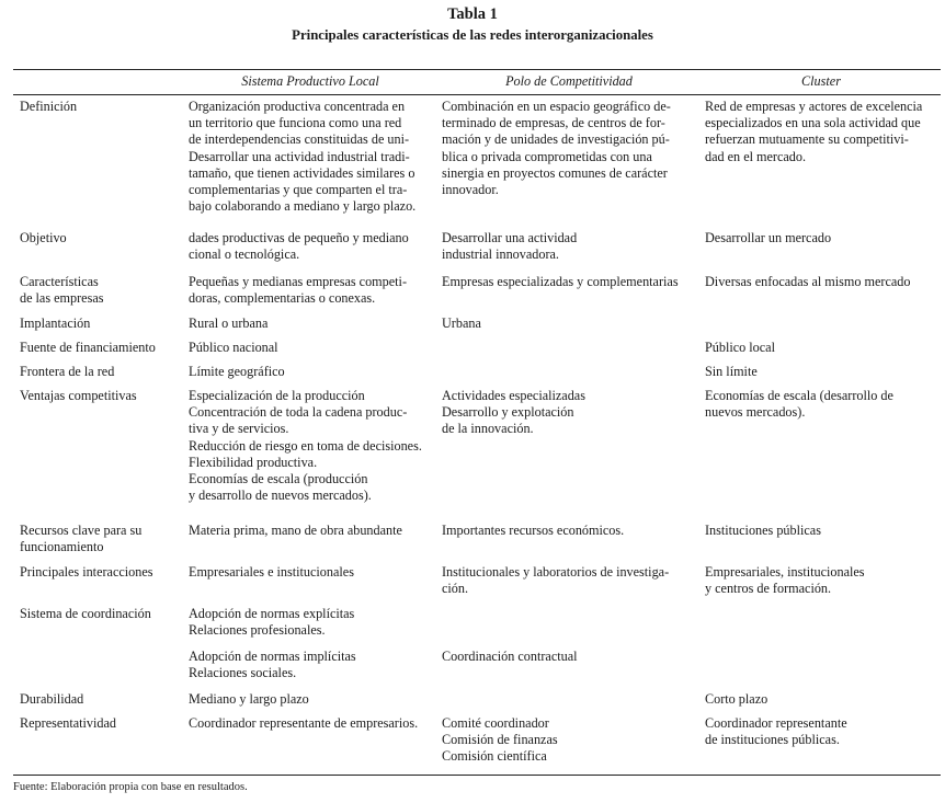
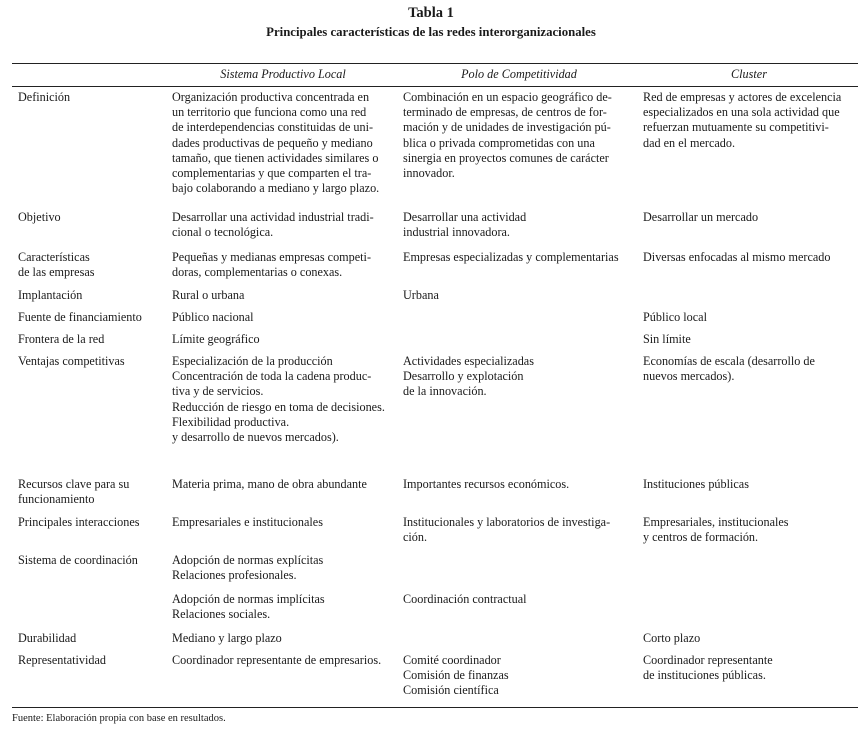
  Tabla 1
  Principales características de las redes interorganizacionales
  Sistema Productivo Local
  Polo de Competitividad
  Cluster
  Definición
  Organización productiva concentrada en
  un territorio que funciona como una red
  de interdependencias constituidas de uni-
- Desarrollar una actividad industrial tradi-
+ dades productivas de pequeño y mediano
  tamaño, que tienen actividades similares o
  complementarias y que comparten el tra-
  bajo colaborando a mediano y largo plazo.
  Combinación en un espacio geográfico de-
  terminado de empresas, de centros de for-
  mación y de unidades de investigación pú-
  blica o privada comprometidas con una
  sinergia en proyectos comunes de carácter
  innovador.
  Red de empresas y actores de excelencia
  especializados en una sola actividad que
  refuerzan mutuamente su competitivi-
  dad en el mercado.
  Objetivo
- dades productivas de pequeño y mediano
+ Desarrollar una actividad industrial tradi-
  cional o tecnológica.
  Desarrollar una actividad
  industrial innovadora.
  Desarrollar un mercado
  Características
  de las empresas
  Pequeñas y medianas empresas competi-
  doras, complementarias o conexas.
  Empresas especializadas y complementarias
  Diversas enfocadas al mismo mercado
  Implantación
  Rural o urbana
  Urbana
  Fuente de financiamiento
  Público nacional
  Público local
  Frontera de la red
  Límite geográfico
  Sin límite
  Ventajas competitivas
  Especialización de la producción
  Concentración de toda la cadena produc-
  tiva y de servicios.
  Reducción de riesgo en toma de decisiones.
  Flexibilidad productiva.
- Economías de escala (producción
  y desarrollo de nuevos mercados).
  Actividades especializadas
  Desarrollo y explotación
  de la innovación.
  Economías de escala (desarrollo de
  nuevos mercados).
  Recursos clave para su
  funcionamiento
  Materia prima, mano de obra abundante
  Importantes recursos económicos.
  Instituciones públicas
  Principales interacciones
  Empresariales e institucionales
  Institucionales y laboratorios de investiga-
  ción.
  Empresariales, institucionales
  y centros de formación.
  Sistema de coordinación
  Adopción de normas explícitas
  Relaciones profesionales.
  Adopción de normas implícitas
  Relaciones sociales.
  Coordinación contractual
  Durabilidad
  Mediano y largo plazo
  Corto plazo
  Representatividad
  Coordinador representante de empresarios.
  Comité coordinador
  Comisión de finanzas
  Comisión científica
  Coordinador representante
  de instituciones públicas.
  Fuente: Elaboración propia con base en resultados.
